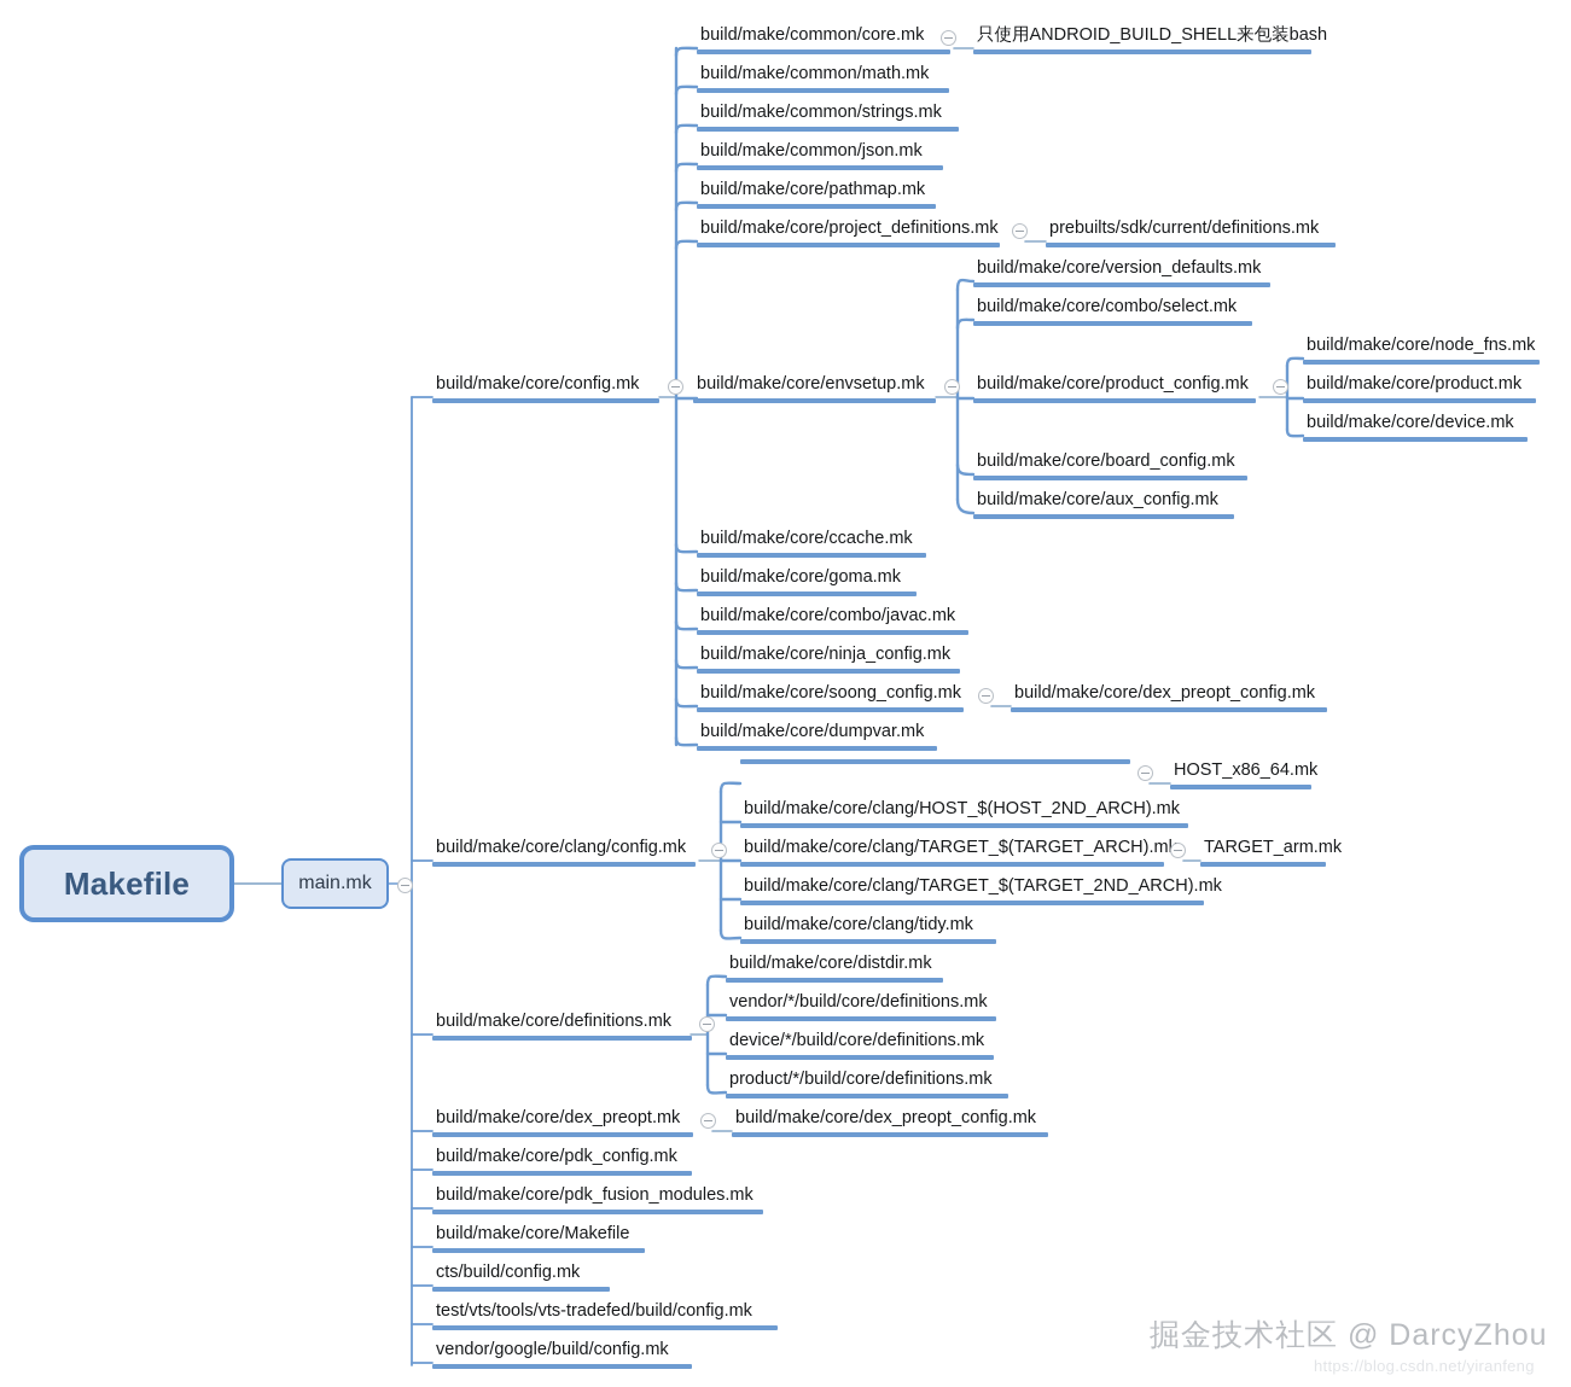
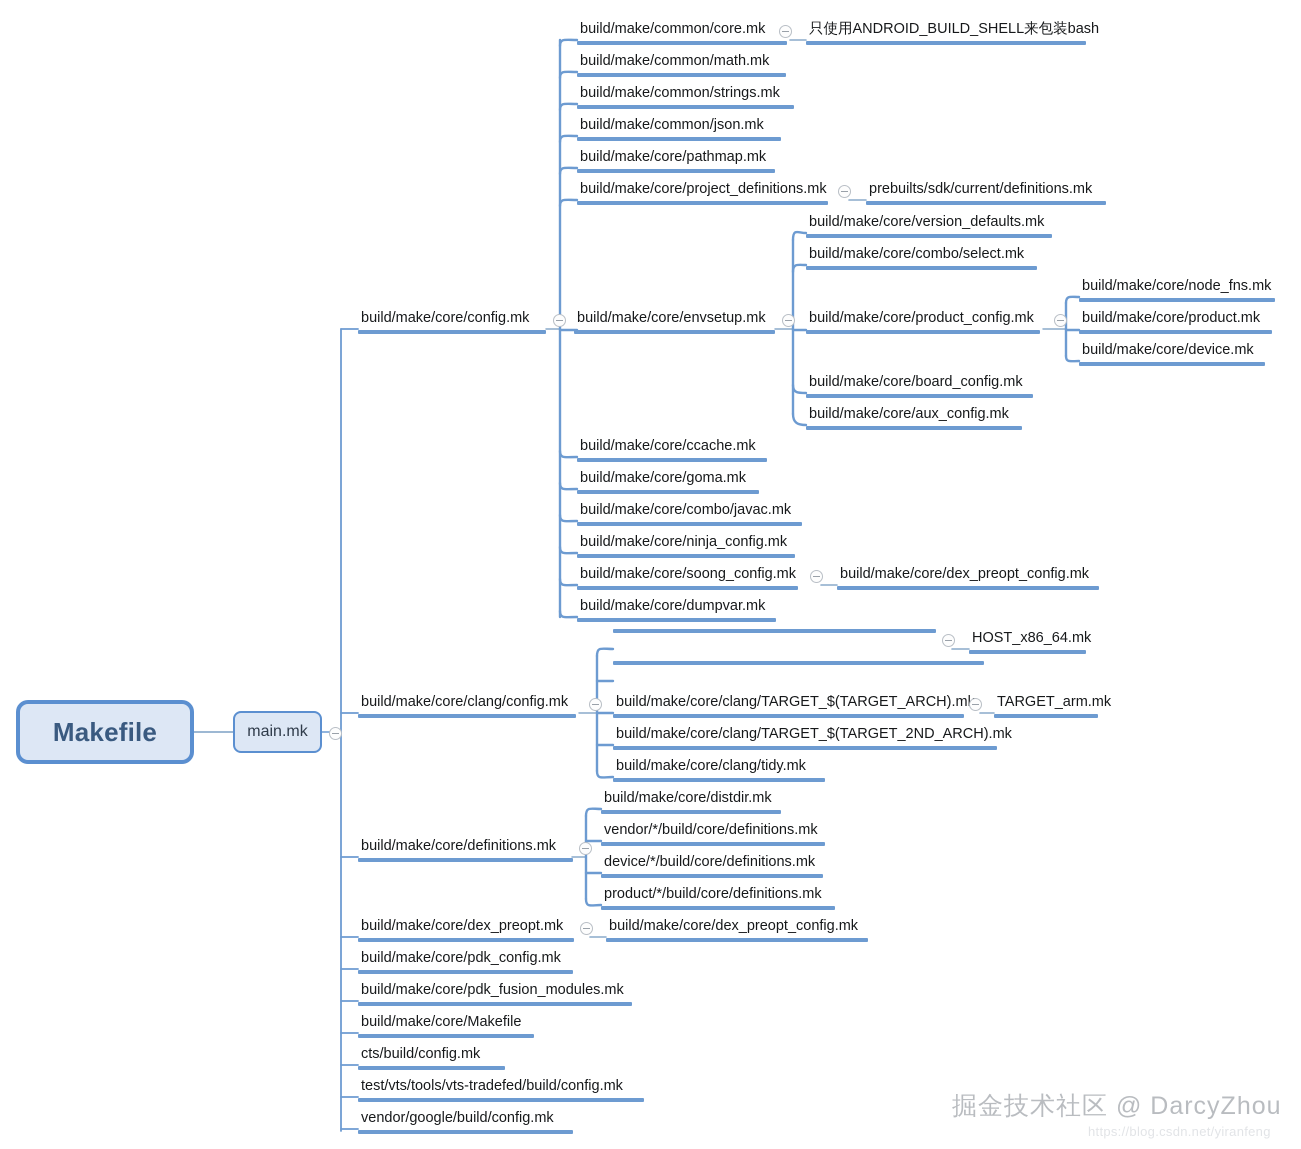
  Makefile
  main.mk
  build/make/common/core.mk
  只使用ANDROID_BUILD_SHELL来包装bash
  build/make/common/math.mk
  build/make/common/strings.mk
  build/make/common/json.mk
  build/make/core/pathmap.mk
  build/make/core/project_definitions.mk
  prebuilts/sdk/current/definitions.mk
  build/make/core/config.mk
  build/make/core/envsetup.mk
  build/make/core/version_defaults.mk
  build/make/core/combo/select.mk
  build/make/core/product_config.mk
  build/make/core/node_fns.mk
  build/make/core/product.mk
  build/make/core/device.mk
  build/make/core/board_config.mk
  build/make/core/aux_config.mk
  build/make/core/ccache.mk
  build/make/core/goma.mk
  build/make/core/combo/javac.mk
  build/make/core/ninja_config.mk
  build/make/core/soong_config.mk
  build/make/core/dex_preopt_config.mk
  build/make/core/dumpvar.mk
  build/make/core/clang/config.mk
  HOST_x86_64.mk
- build/make/core/clang/HOST_$(HOST_2ND_ARCH).mk
  build/make/core/clang/TARGET_$(TARGET_ARCH).m
  TARGET_arm.mk
  build/make/core/clang/TARGET_$(TARGET_2ND_ARCH).mk
  build/make/core/clang/tidy.mk
  build/make/core/definitions.mk
  build/make/core/distdir.mk
  vendor/*/build/core/definitions.mk
  device/*/build/core/definitions.mk
  product/*/build/core/definitions.mk
  build/make/core/dex_preopt.mk
  build/make/core/dex_preopt_config.mk
  build/make/core/pdk_config.mk
  build/make/core/pdk_fusion_modules.mk
  build/make/core/Makefile
  cts/build/config.mk
  test/vts/tools/vts-tradefed/build/config.mk
  vendor/google/build/config.mk
  掘金技术社区 @ DarcyZhou
  https://blog.csdn.net/yiranfeng
